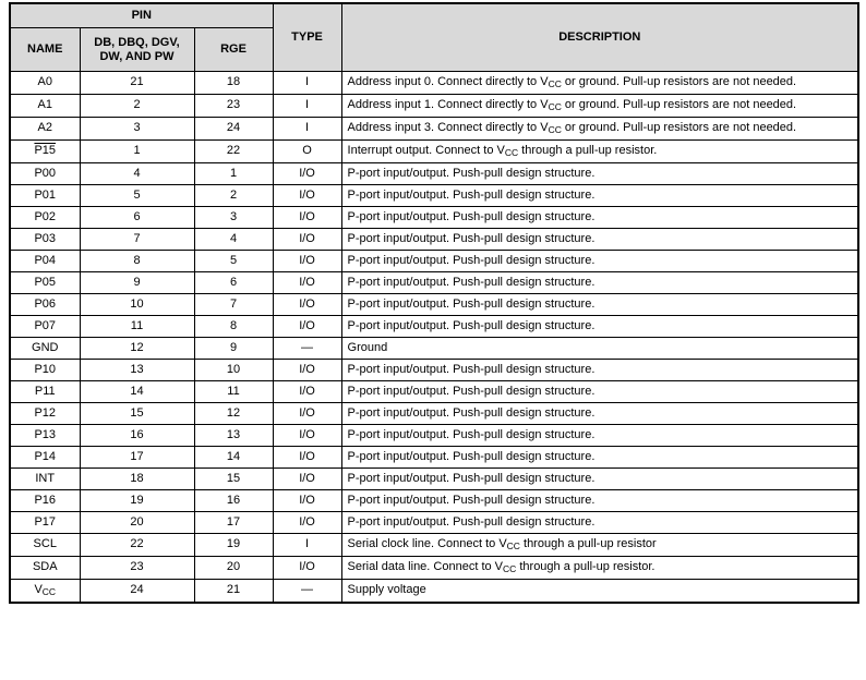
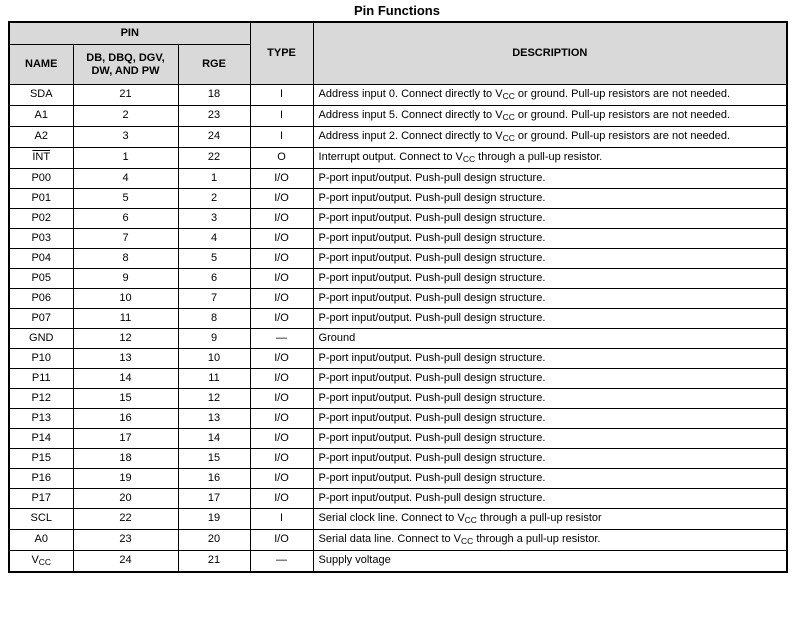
+ Pin Functions
  PIN	TYPE	DESCRIPTION
  NAME	DB, DBQ, DGV, DW, AND PW	RGE
- A0	21	18	I	Address input 0. Connect directly to VCC or ground. Pull-up resistors are not needed.
+ SDA	21	18	I	Address input 0. Connect directly to VCC or ground. Pull-up resistors are not needed.
- A1	2	23	I	Address input 1. Connect directly to VCC or ground. Pull-up resistors are not needed.
+ A1	2	23	I	Address input 5. Connect directly to VCC or ground. Pull-up resistors are not needed.
- A2	3	24	I	Address input 3. Connect directly to VCC or ground. Pull-up resistors are not needed.
+ A2	3	24	I	Address input 2. Connect directly to VCC or ground. Pull-up resistors are not needed.
- P15	1	22	O	Interrupt output. Connect to VCC through a pull-up resistor.
+ INT	1	22	O	Interrupt output. Connect to VCC through a pull-up resistor.
  P00	4	1	I/O	P-port input/output. Push-pull design structure.
  P01	5	2	I/O	P-port input/output. Push-pull design structure.
  P02	6	3	I/O	P-port input/output. Push-pull design structure.
  P03	7	4	I/O	P-port input/output. Push-pull design structure.
  P04	8	5	I/O	P-port input/output. Push-pull design structure.
  P05	9	6	I/O	P-port input/output. Push-pull design structure.
  P06	10	7	I/O	P-port input/output. Push-pull design structure.
  P07	11	8	I/O	P-port input/output. Push-pull design structure.
  GND	12	9	—	Ground
  P10	13	10	I/O	P-port input/output. Push-pull design structure.
  P11	14	11	I/O	P-port input/output. Push-pull design structure.
  P12	15	12	I/O	P-port input/output. Push-pull design structure.
  P13	16	13	I/O	P-port input/output. Push-pull design structure.
  P14	17	14	I/O	P-port input/output. Push-pull design structure.
- INT	18	15	I/O	P-port input/output. Push-pull design structure.
+ P15	18	15	I/O	P-port input/output. Push-pull design structure.
  P16	19	16	I/O	P-port input/output. Push-pull design structure.
  P17	20	17	I/O	P-port input/output. Push-pull design structure.
  SCL	22	19	I	Serial clock line. Connect to VCC through a pull-up resistor
- SDA	23	20	I/O	Serial data line. Connect to VCC through a pull-up resistor.
+ A0	23	20	I/O	Serial data line. Connect to VCC through a pull-up resistor.
  VCC	24	21	—	Supply voltage
